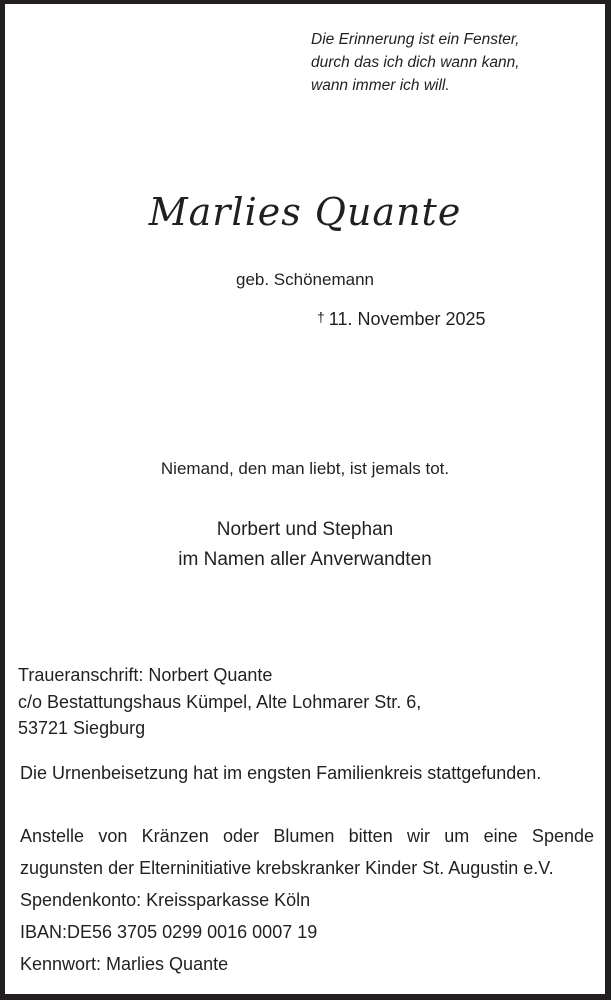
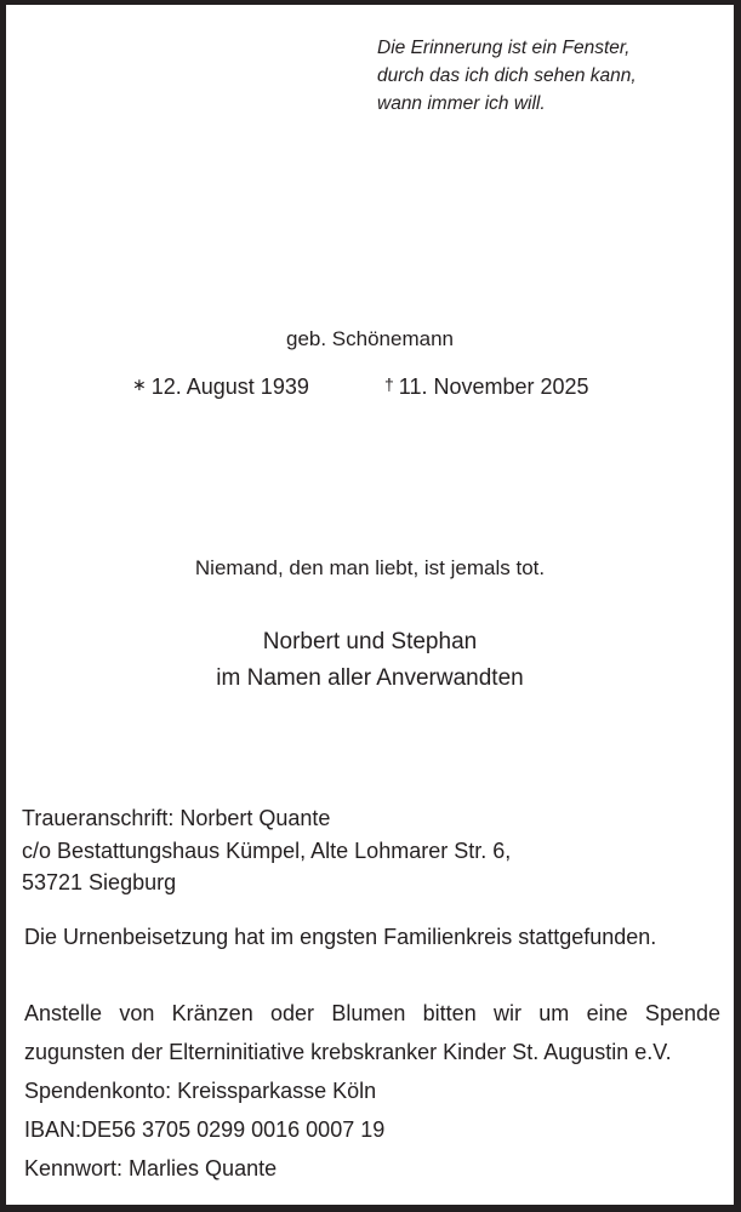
  Die Erinnerung ist ein Fenster,
- durch das ich dich wann kann,
+ durch das ich dich sehen kann,
  wann immer ich will.
- Marlies Quante
  geb. Schönemann
+ ∗ 12. August 1939
  † 11. November 2025
  Niemand, den man liebt, ist jemals tot.
  Norbert und Stephan
  im Namen aller Anverwandten
  Traueranschrift: Norbert Quante
  c/o Bestattungshaus Kümpel, Alte Lohmarer Str. 6,
  53721 Siegburg
  Die Urnenbeisetzung hat im engsten Familienkreis stattgefunden.
  Anstelle von Kränzen oder Blumen bitten wir um eine Spende
  zugunsten der Elterninitiative krebskranker Kinder St. Augustin e.V.
  Spendenkonto: Kreissparkasse Köln
  IBAN:DE56 3705 0299 0016 0007 19
  Kennwort: Marlies Quante
